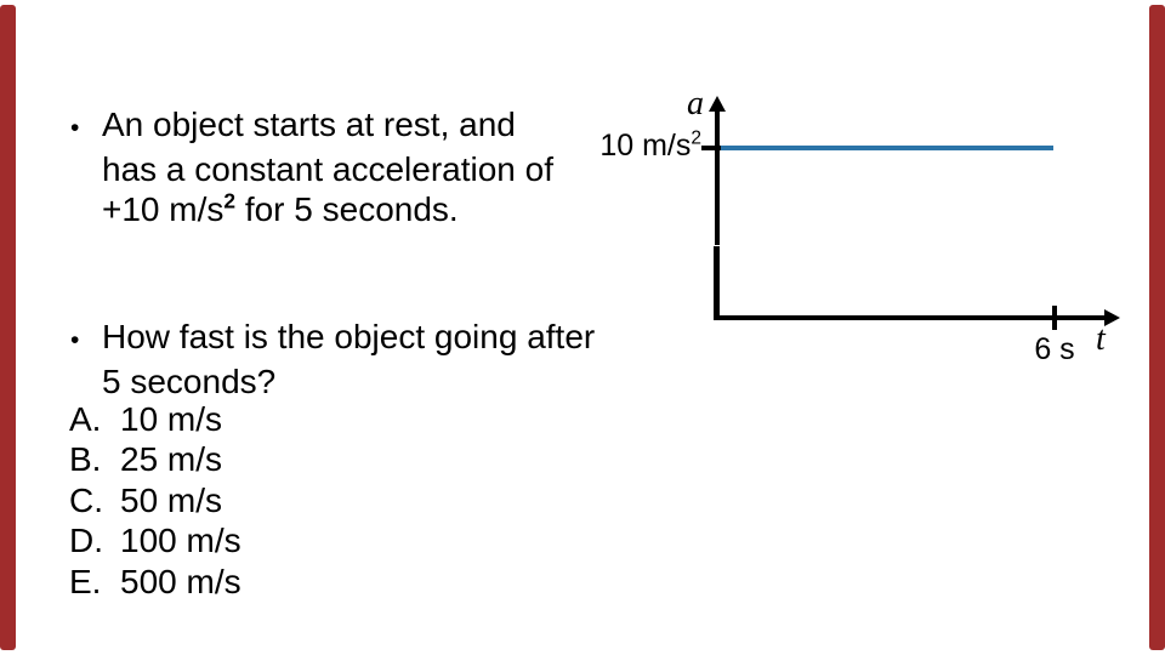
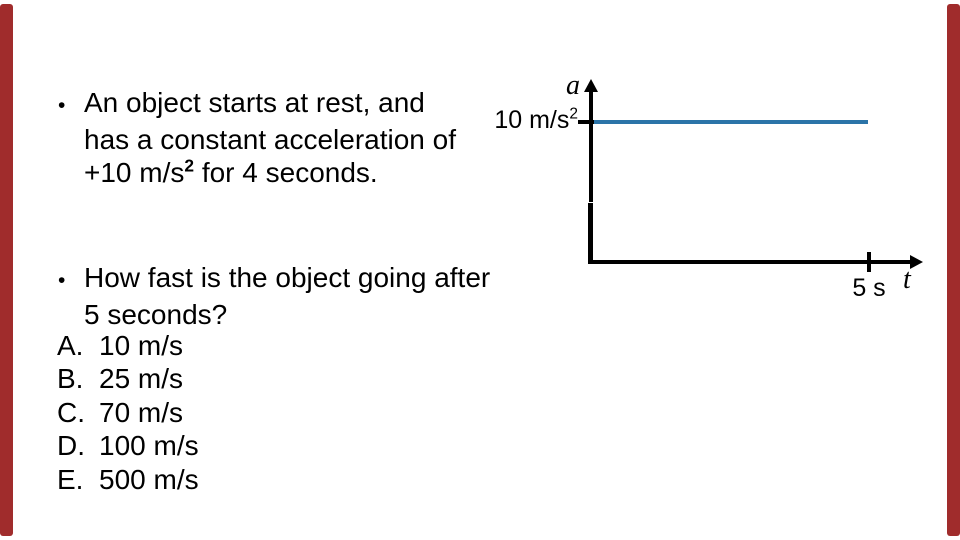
  • An object starts at rest, and
  has a constant acceleration of
- +10 m/s2 for 5 seconds.
+ +10 m/s2 for 4 seconds.
  • How fast is the object going after
  5 seconds?
  A. 10 m/s
  B. 25 m/s
- C. 50 m/s
+ C. 70 m/s
  D. 100 m/s
  E. 500 m/s
  a
  t
  10 m/s2
- 6 s
+ 5 s
